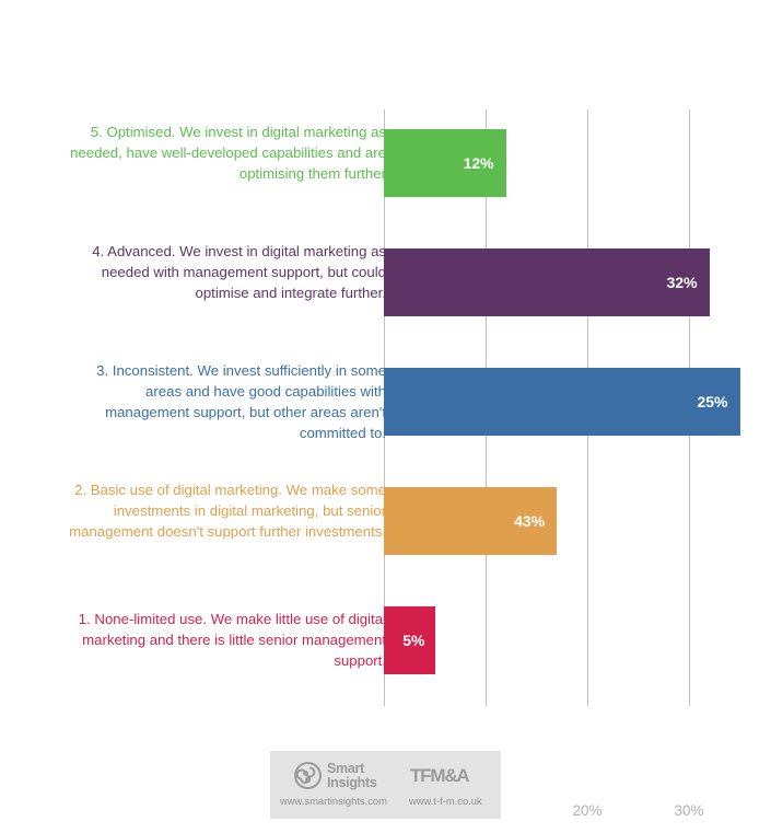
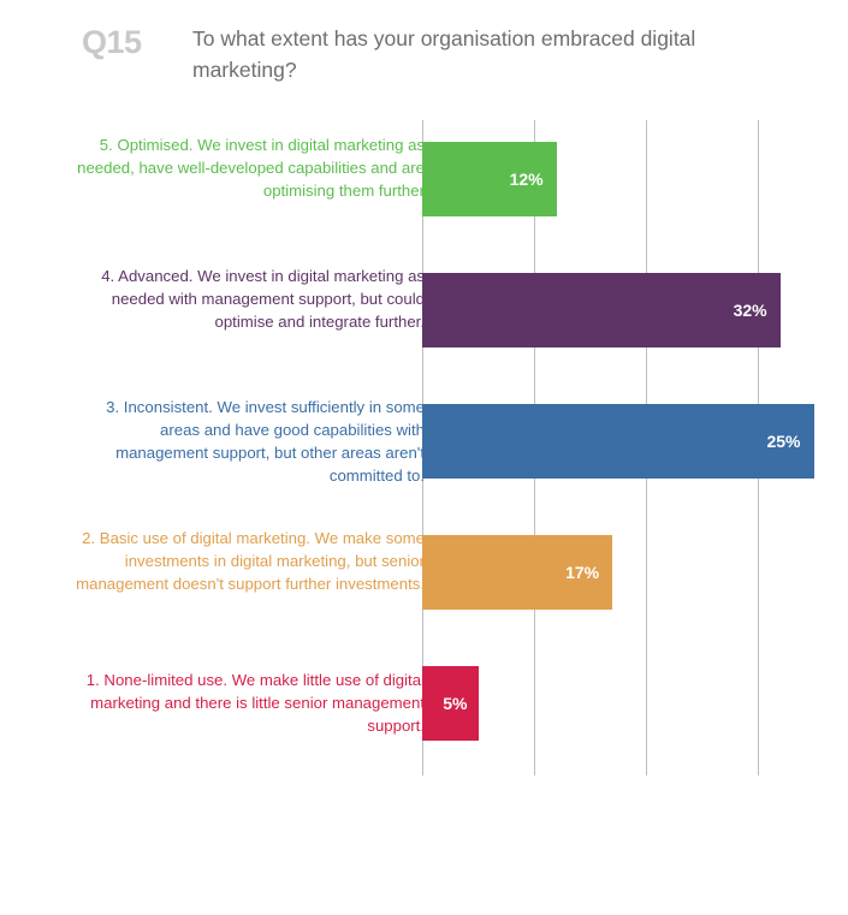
+ Q15
+ To what extent has your organisation embraced digital marketing?
  5. Optimised. We invest in digital marketing as needed, have well-developed capabilities and are optimising them furthe
  12%
  4. Advanced. We invest in digital marketing as needed with management support, but could optimise and integrate further
  32%
  3. Inconsistent. We invest sufficiently in some areas and have good capabilities with management support, but other areas aren' committed to
  25%
  2. Basic use of digital marketing. We make some investments in digital marketing, but senio management doesn't support further investments
- 43%
+ 17%
  1. None-limited use. We make little use of digita marketing and there is little senior managemen support
  5%
- 20%
- 30%
- Smart
- Insights
- TFM&A
- www.smartinsights.com
- www.t-f-m.co.uk
